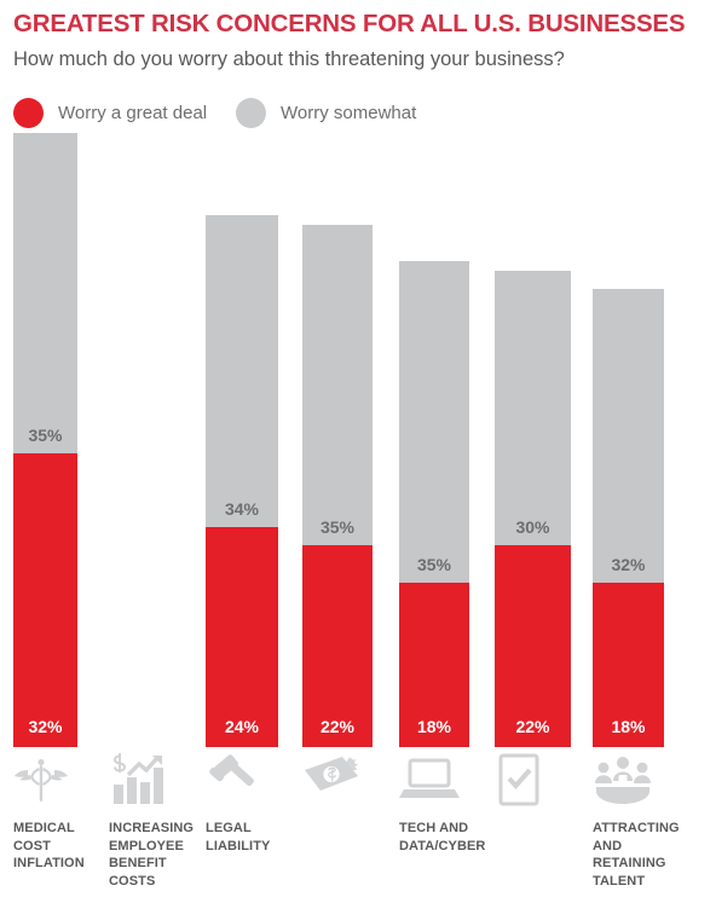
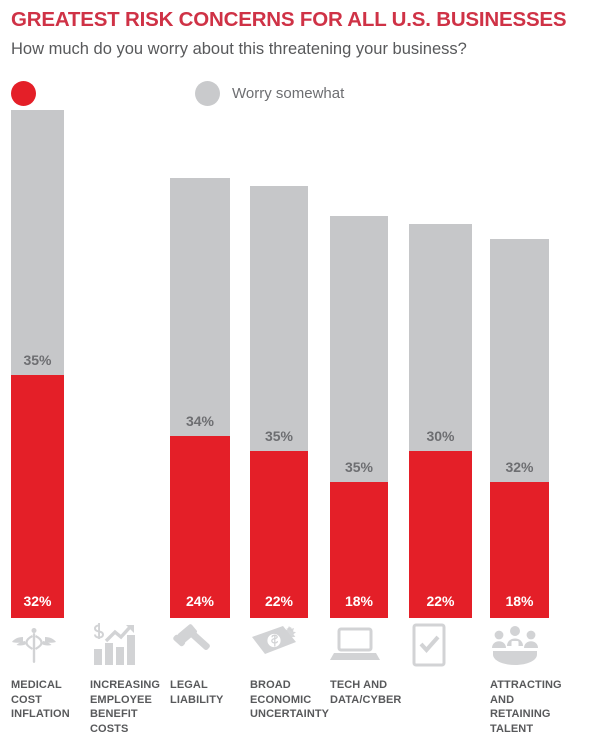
  GREATEST RISK CONCERNS FOR ALL U.S. BUSINESSES
  How much do you worry about this threatening your business?
- Worry a great deal
  Worry somewhat
  35%
  32%
  34%
  24%
  35%
  22%
  35%
  18%
  30%
  22%
  32%
  18%
  MEDICAL
  COST
  INFLATION
  INCREASING
  EMPLOYEE
  BENEFIT
  COSTS
  LEGAL
  LIABILITY
+ BROAD
+ ECONOMIC
+ UNCERTAINTY
  TECH AND
  DATA/CYBER
  ATTRACTING
  AND RETAINING
  TALENT
